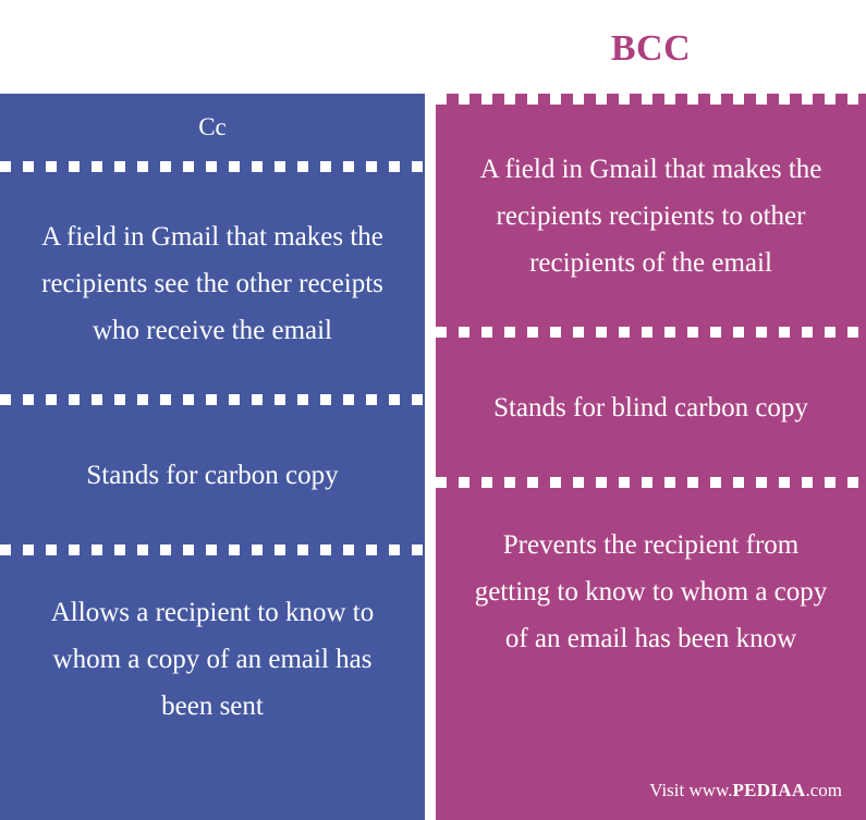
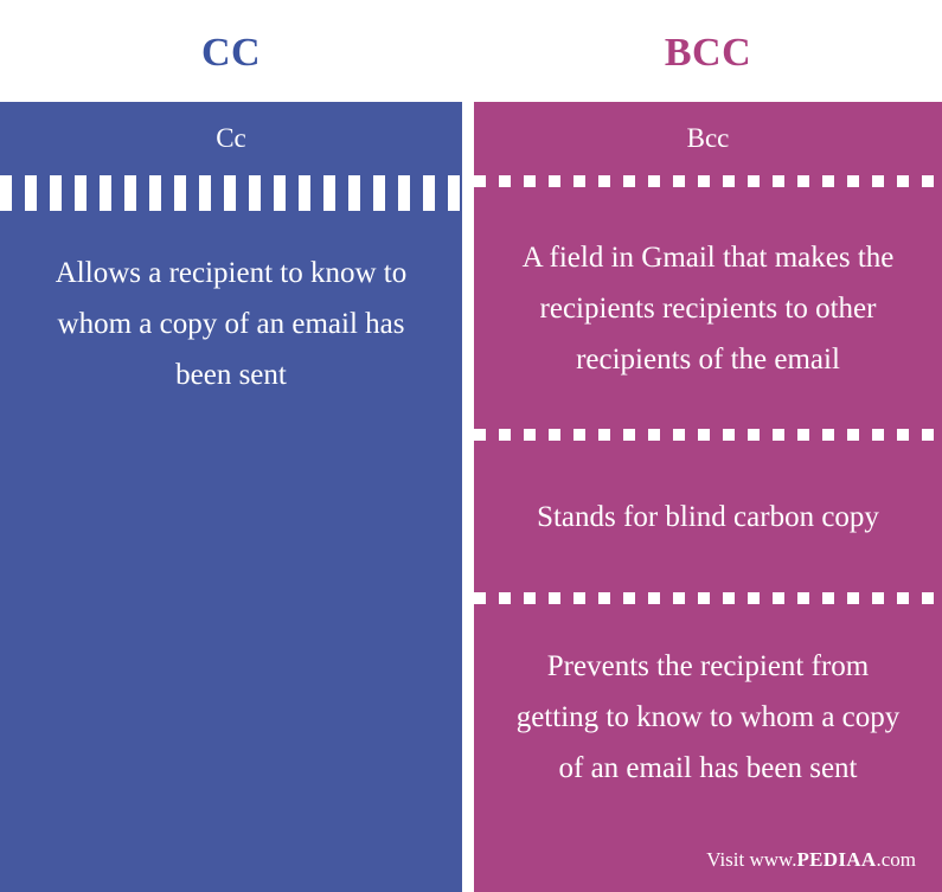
+ CC
  BCC
  Cc
- A field in Gmail that makes the recipients see the other receipts who receive the email
- Stands for carbon copy
  Allows a recipient to know to whom a copy of an email has been sent
+ Bcc
  A field in Gmail that makes the recipients recipients to other recipients of the email
  Stands for blind carbon copy
- Prevents the recipient from getting to know to whom a copy of an email has been know
+ Prevents the recipient from getting to know to whom a copy of an email has been sent
  Visit www.PEDIAA.com
